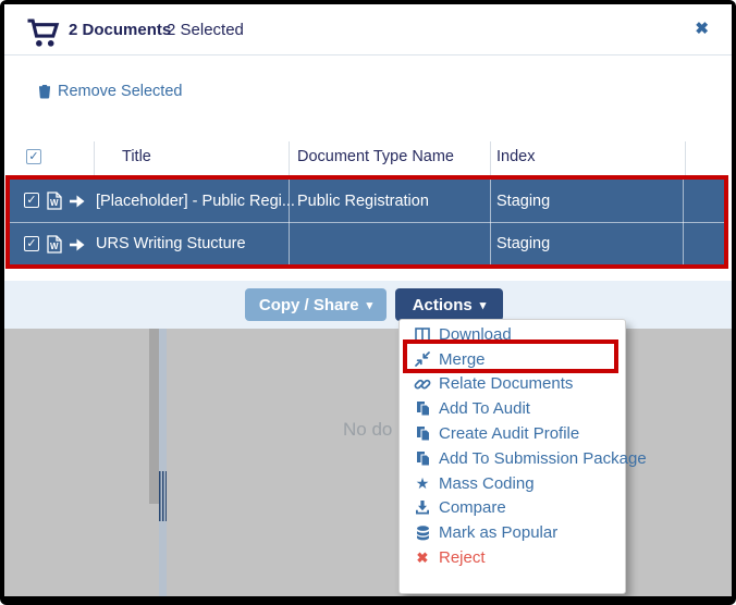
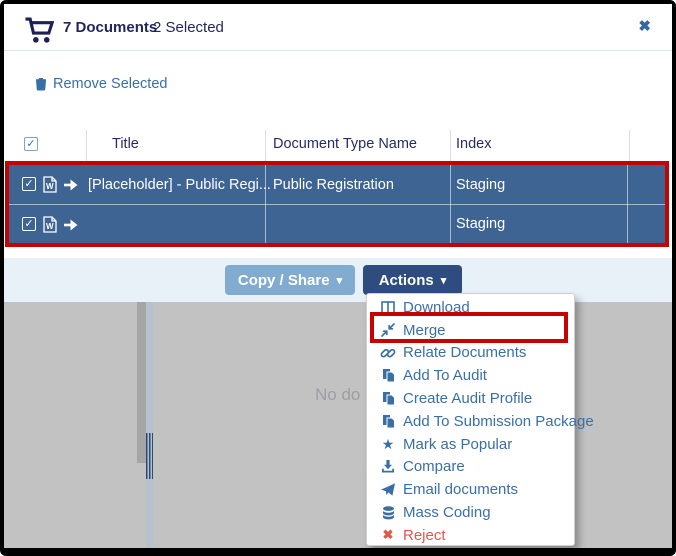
  No do
- 2 Documents
+ 7 Documents
  2 Selected
  ✖
  Remove Selected
  ✓
  Title
  Document Type Name
  Index
  Copy / Share
  ▾
  Actions
  ▾
  ✓
  W
  [Placeholder] - Public Regi...
  Public Registration
  Staging
  ✓
  W
- URS Writing Stucture
  Staging
  Download
  Merge
  Relate Documents
  Add To Audit
  Create Audit Profile
  Add To Submission Package
  ★
- Mass Coding
+ Mark as Popular
  Compare
+ Email documents
- Mark as Popular
+ Mass Coding
  ✖
  Reject
